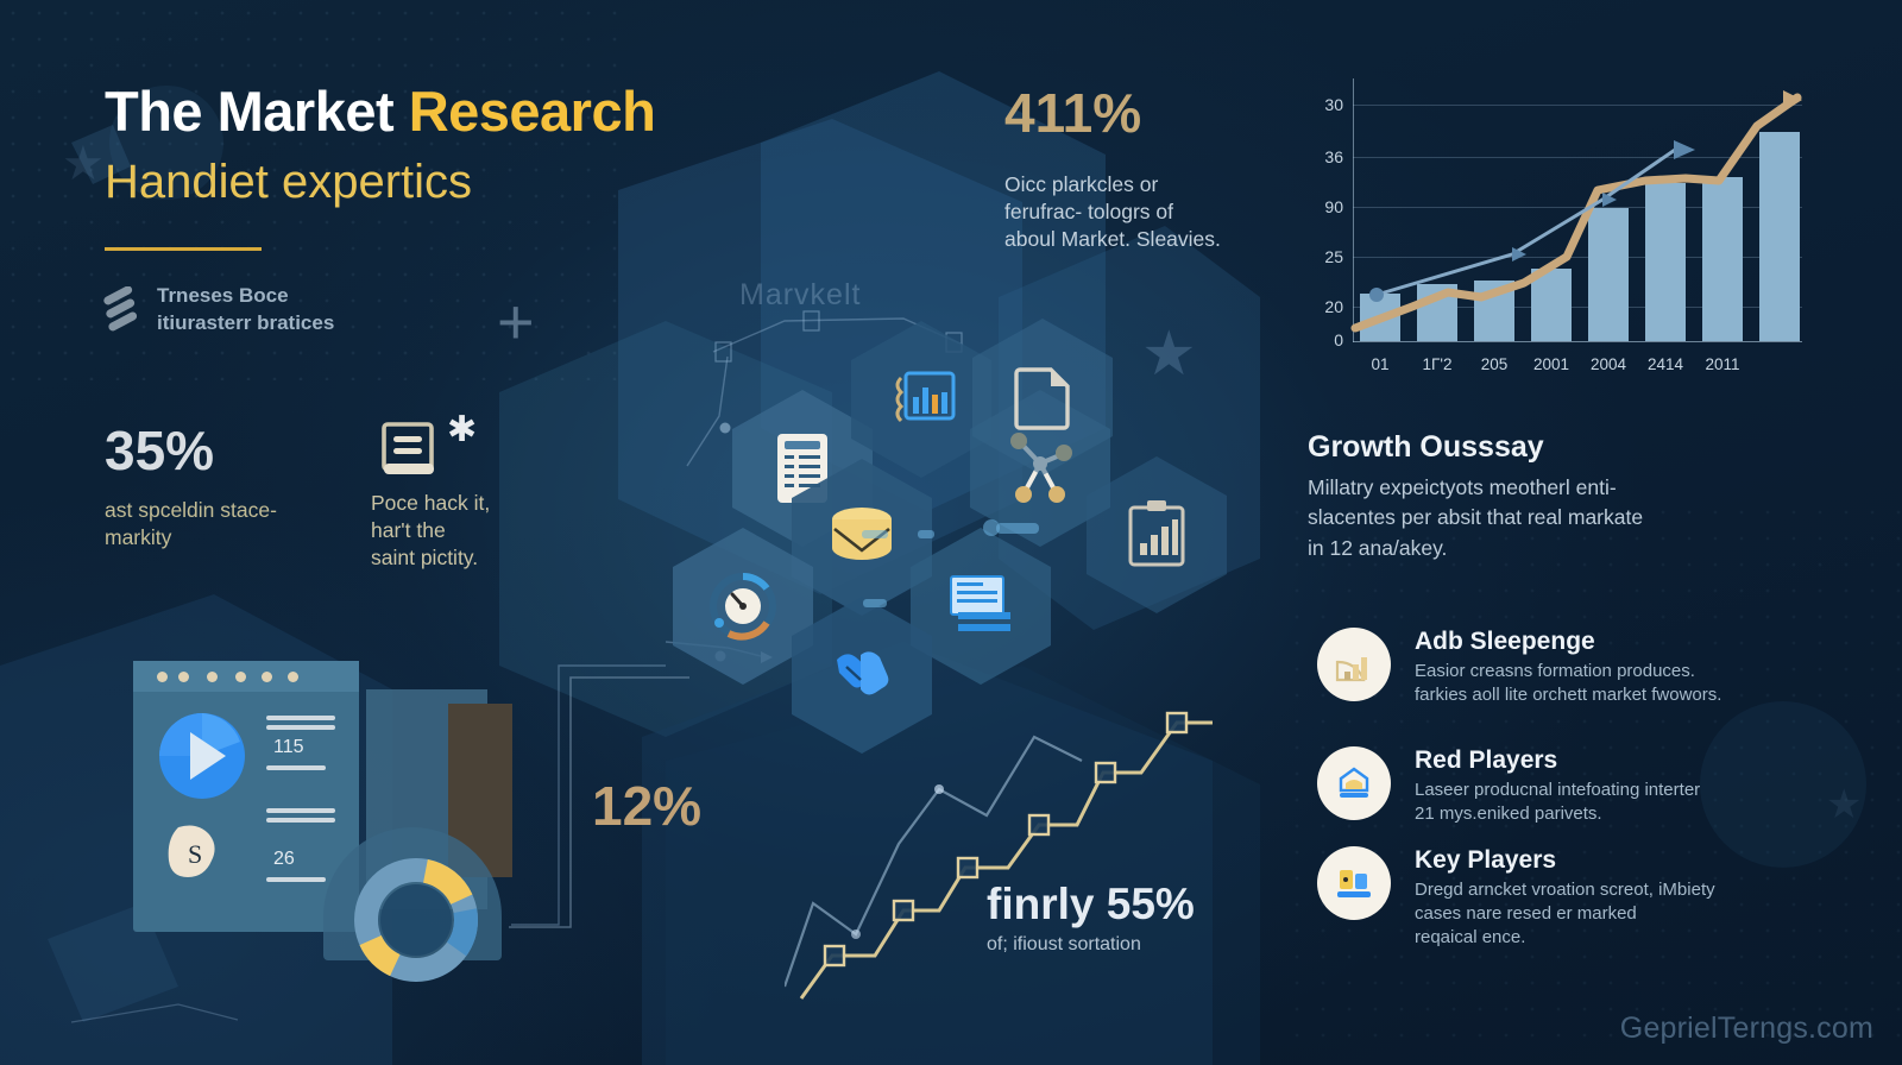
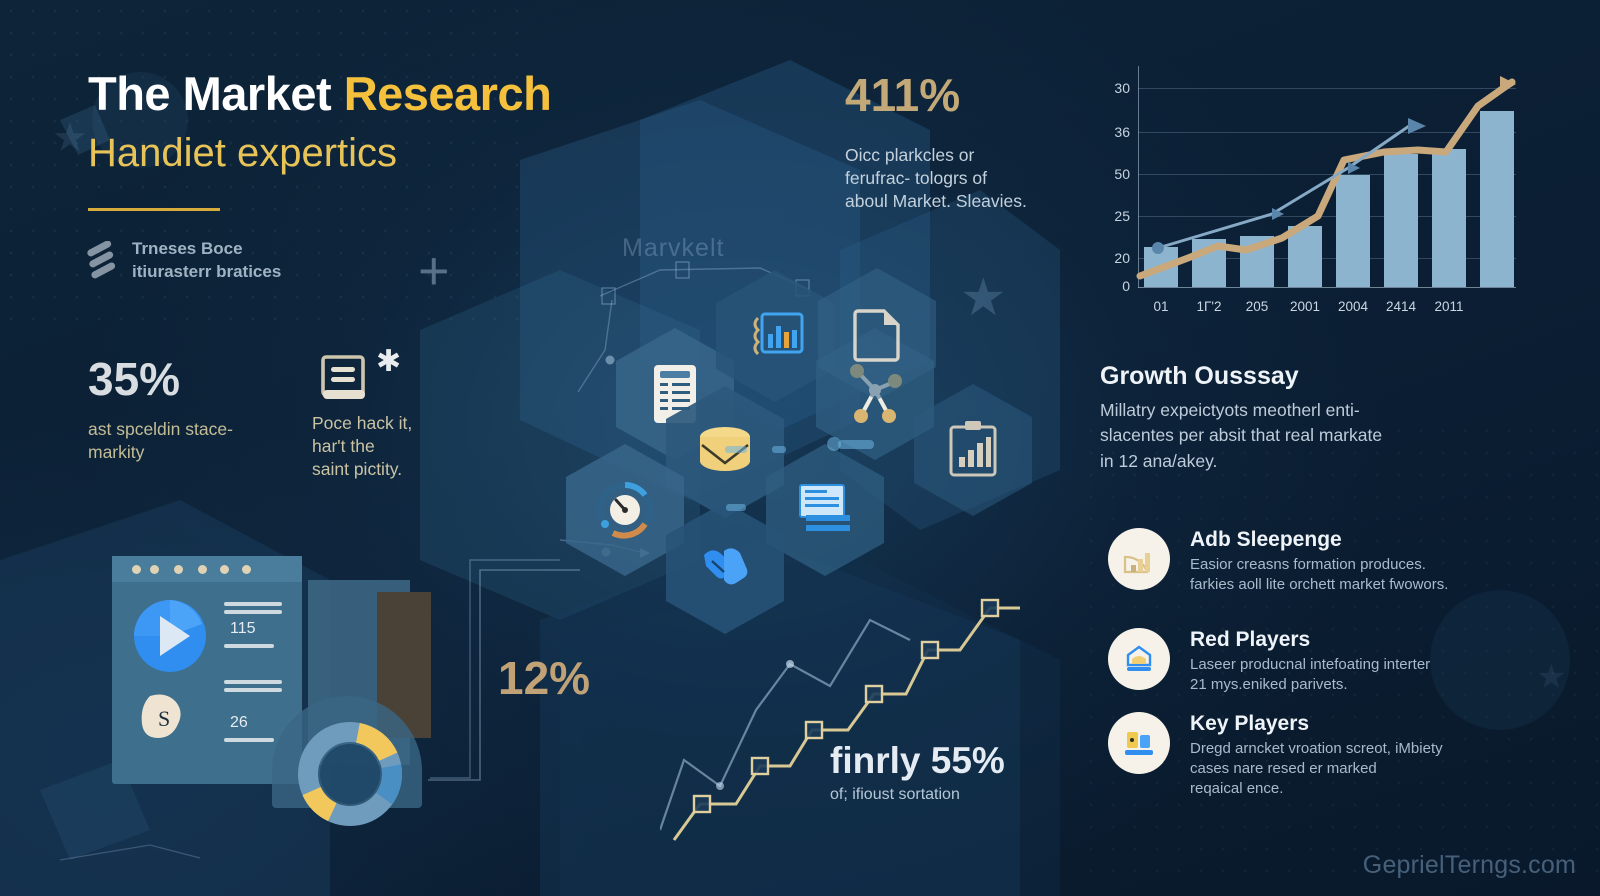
  Marvkelt
  ★
  ★
  ★
  +
  The Market Research
  Handiet expertics
  Trneses Boce
  itiurasterr bratices
  35%
  ast spceldin stace-
  markity
  ✱
  Poce hack it,
  har't the
  saint pictity.
  411%
  Oicc plarkcles or
  ferufrac- tologrs of
  aboul Market. Sleavies.
  12%
  finrly 55%
  of; ifioust sortation
  115
  26
  S
  30
  36
- 90
+ 50
  25
  20
  0
  01
  1Γ'2
  205
  2001
  2004
  2414
  2011
  Growth Ousssay
  Millatry expeictyots meotherl enti-
  slacentes per absit that real markate
  in 12 ana/akey.
  Adb Sleepenge
  Easior creasns formation produces.
  farkies aoll lite orchett market fwowors.
  Red Players
  Laseer producnal intefoating interter
  21 mys.eniked parivets.
  Key Players
  Dregd arncket vroation screot, iMbiety
  cases nare resed er marked
  reqaical ence.
  GeprielTerngs.com
